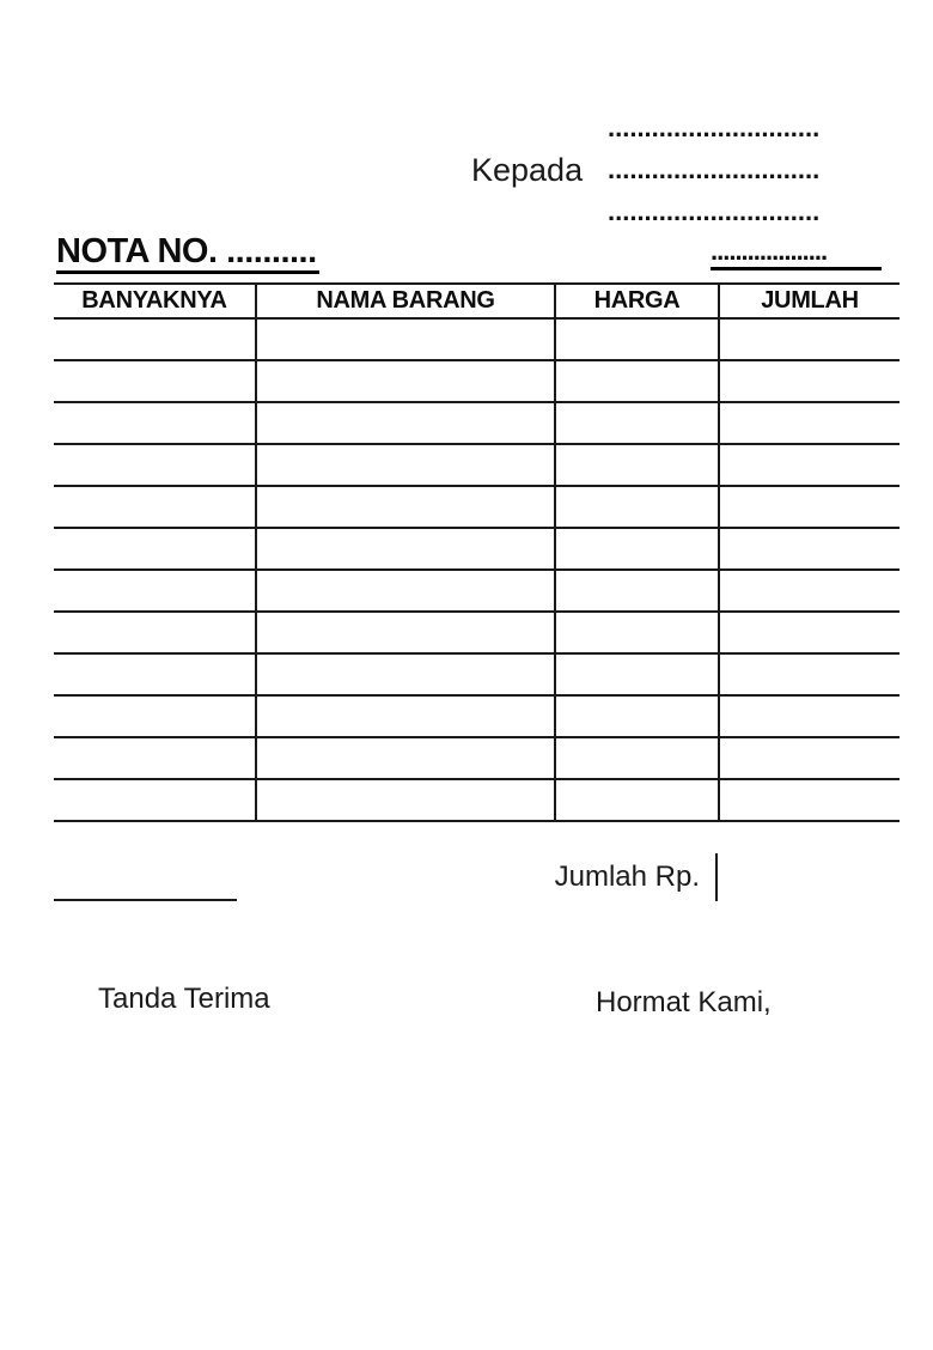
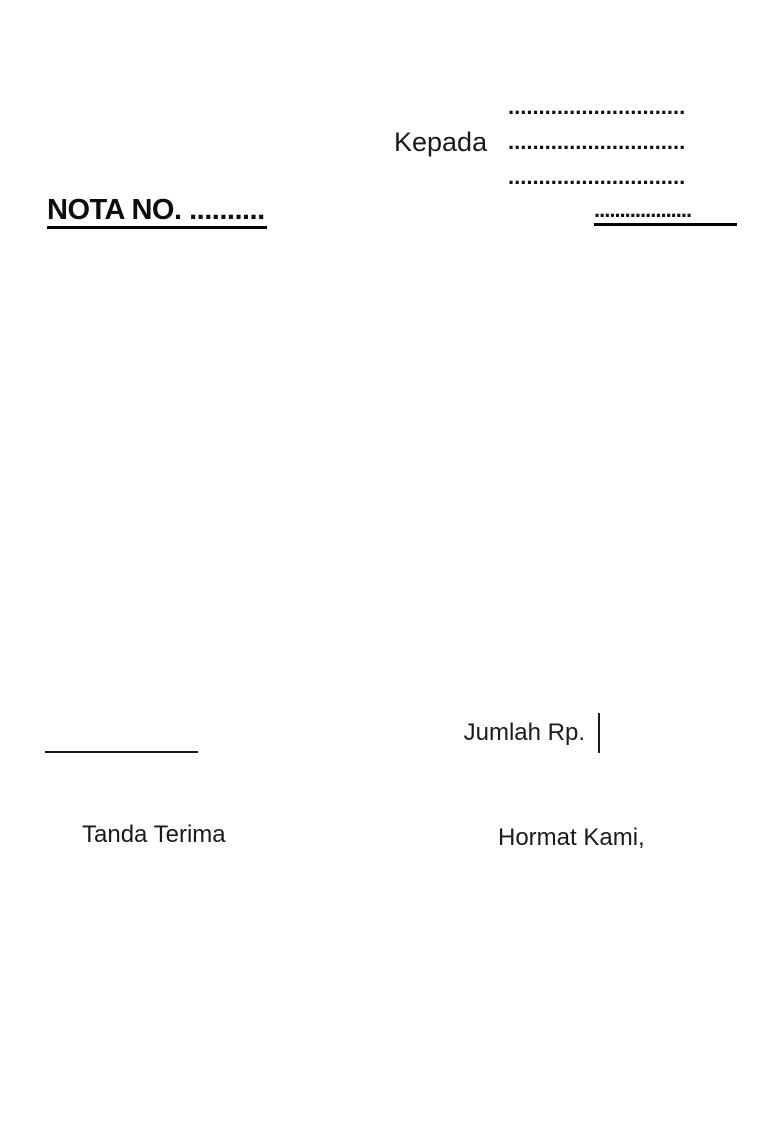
  Kepada
  .............................
  .............................
  .............................
  NOTA NO. ..........
  ...................
- BANYAKNYA	NAMA BARANG	HARGA	JUMLAH
  Jumlah Rp.
  Tanda Terima
  Hormat Kami,
